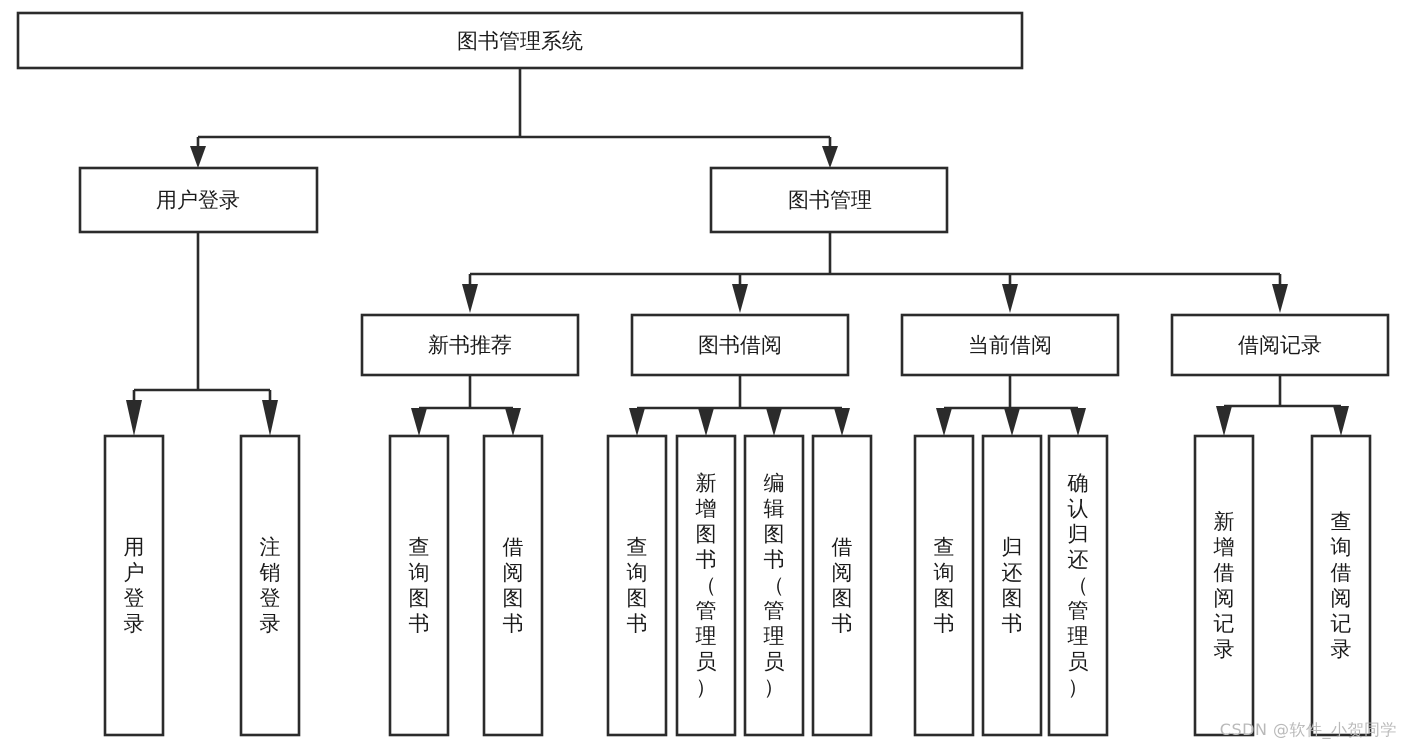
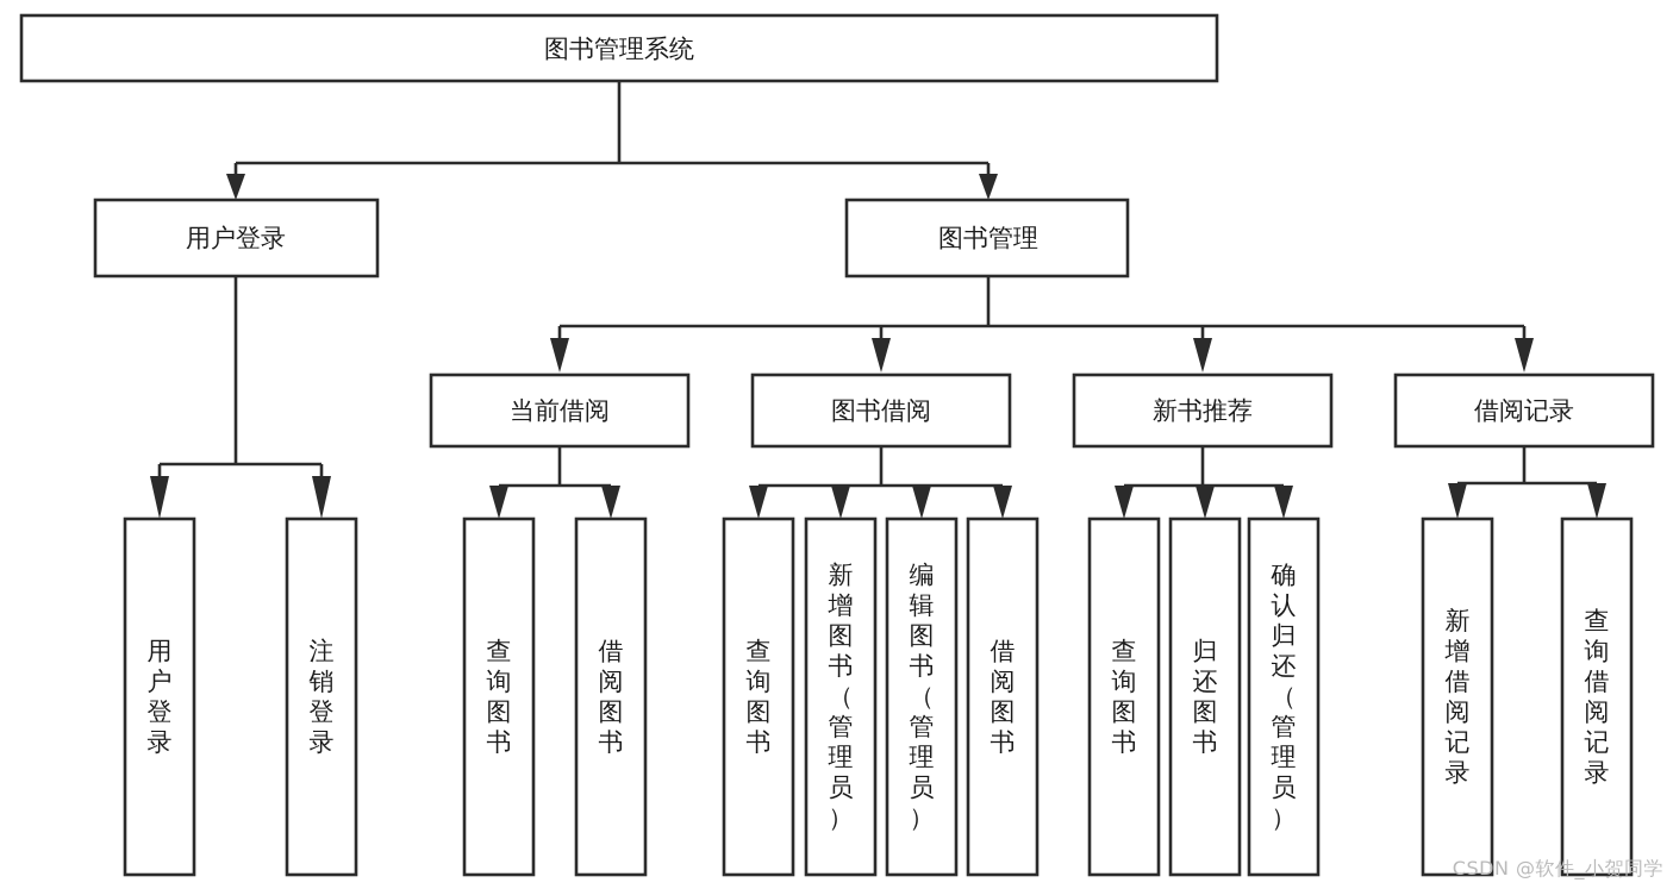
  图书管理系统
  用户登录
  图书管理
- 新书推荐
+ 当前借阅
  图书借阅
- 当前借阅
+ 新书推荐
  借阅记录
  用户登录
  注销登录
  查询图书
  借阅图书
  查询图书
  新增图书（管理员）
  编辑图书（管理员）
  借阅图书
  查询图书
  归还图书
  确认归还（管理员）
  新增借阅记录
  查询借阅记录
  CSDN @软件_小贺同学
